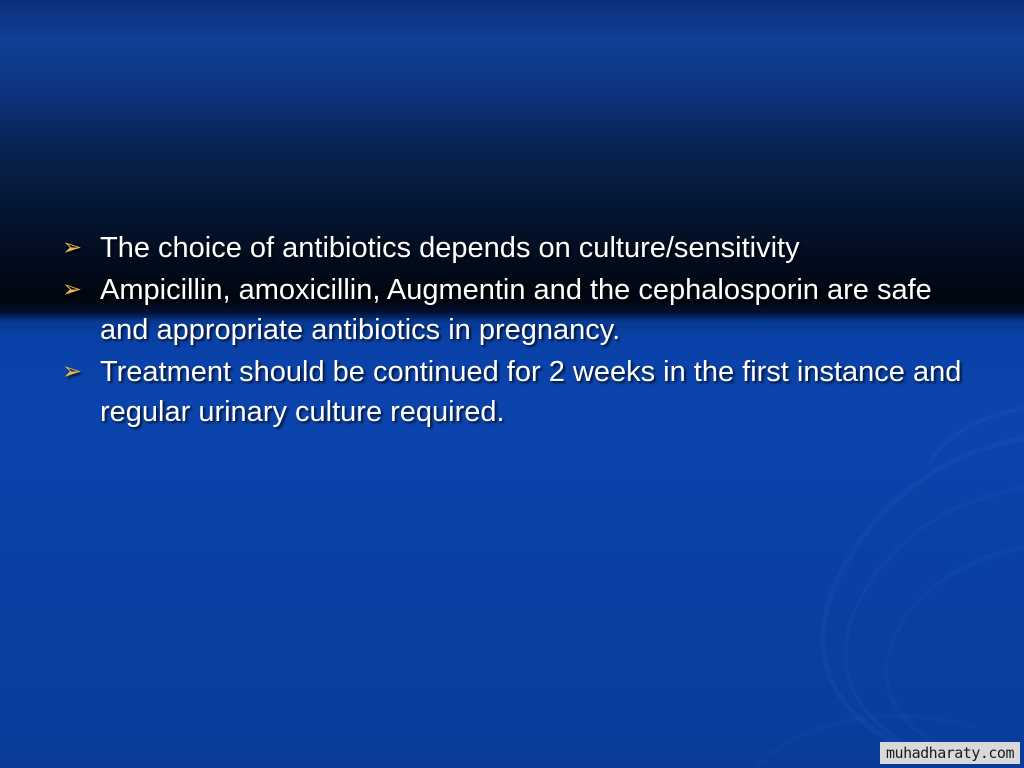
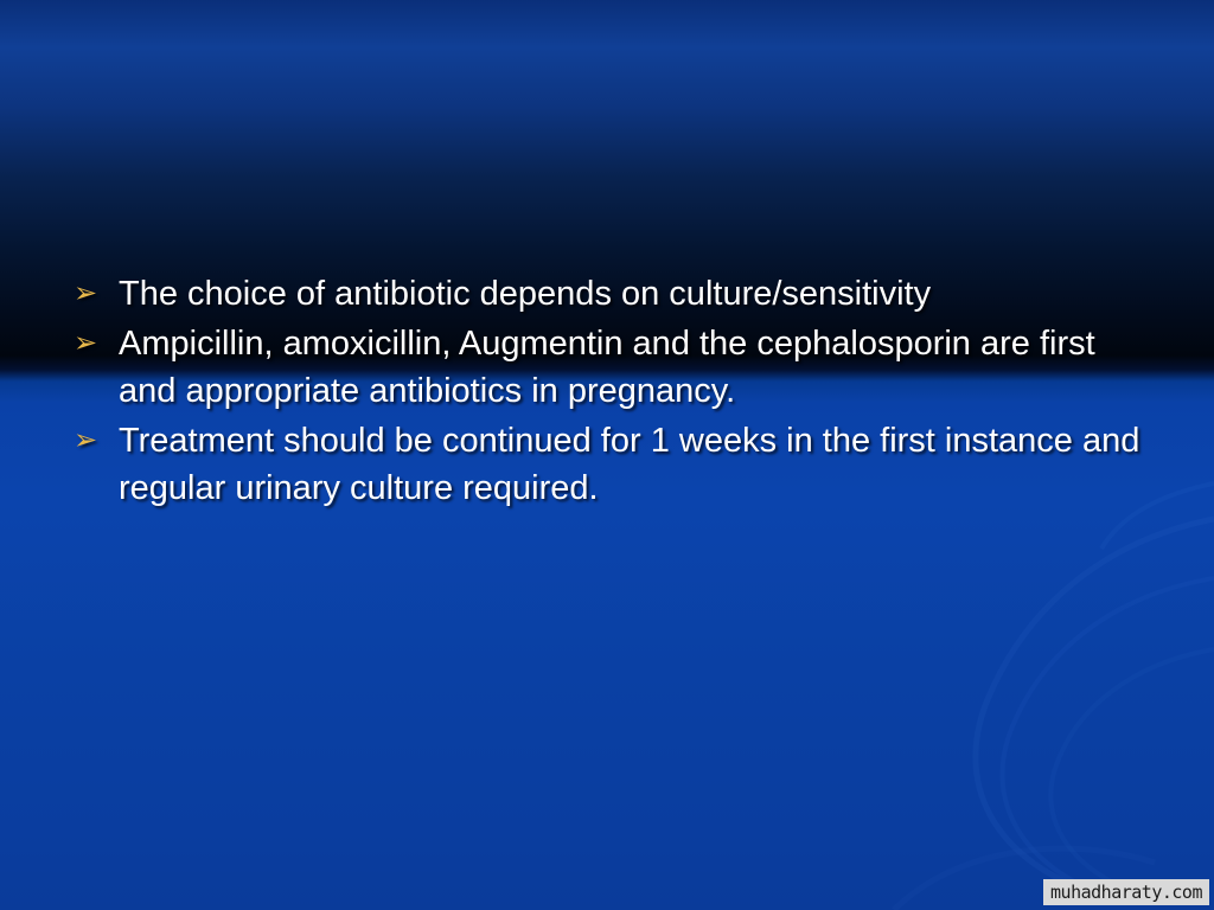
  ➢
- The choice of antibiotics depends on culture/sensitivity
+ The choice of antibiotic depends on culture/sensitivity
  ➢
- Ampicillin, amoxicillin, Augmentin and the cephalosporin are safe and appropriate antibiotics in pregnancy.
+ Ampicillin, amoxicillin, Augmentin and the cephalosporin are first and appropriate antibiotics in pregnancy.
  ➢
- Treatment should be continued for 2 weeks in the first instance and regular urinary culture required.
+ Treatment should be continued for 1 weeks in the first instance and regular urinary culture required.
  muhadharaty.com
